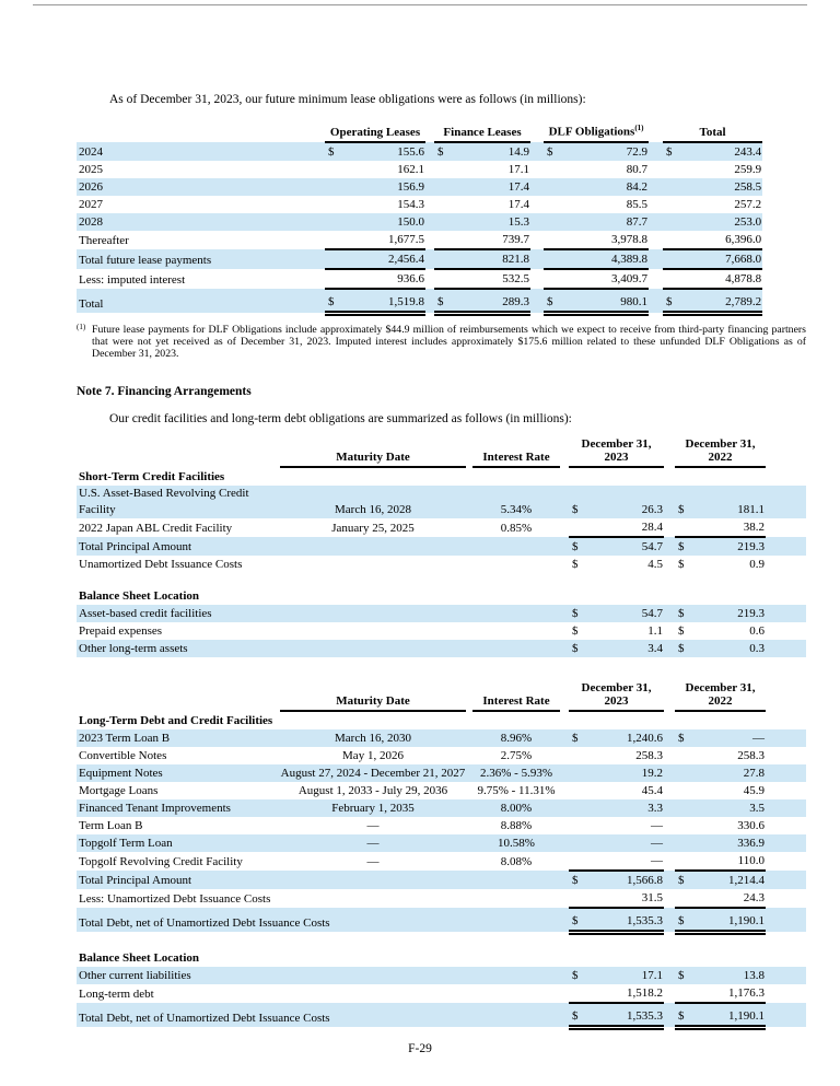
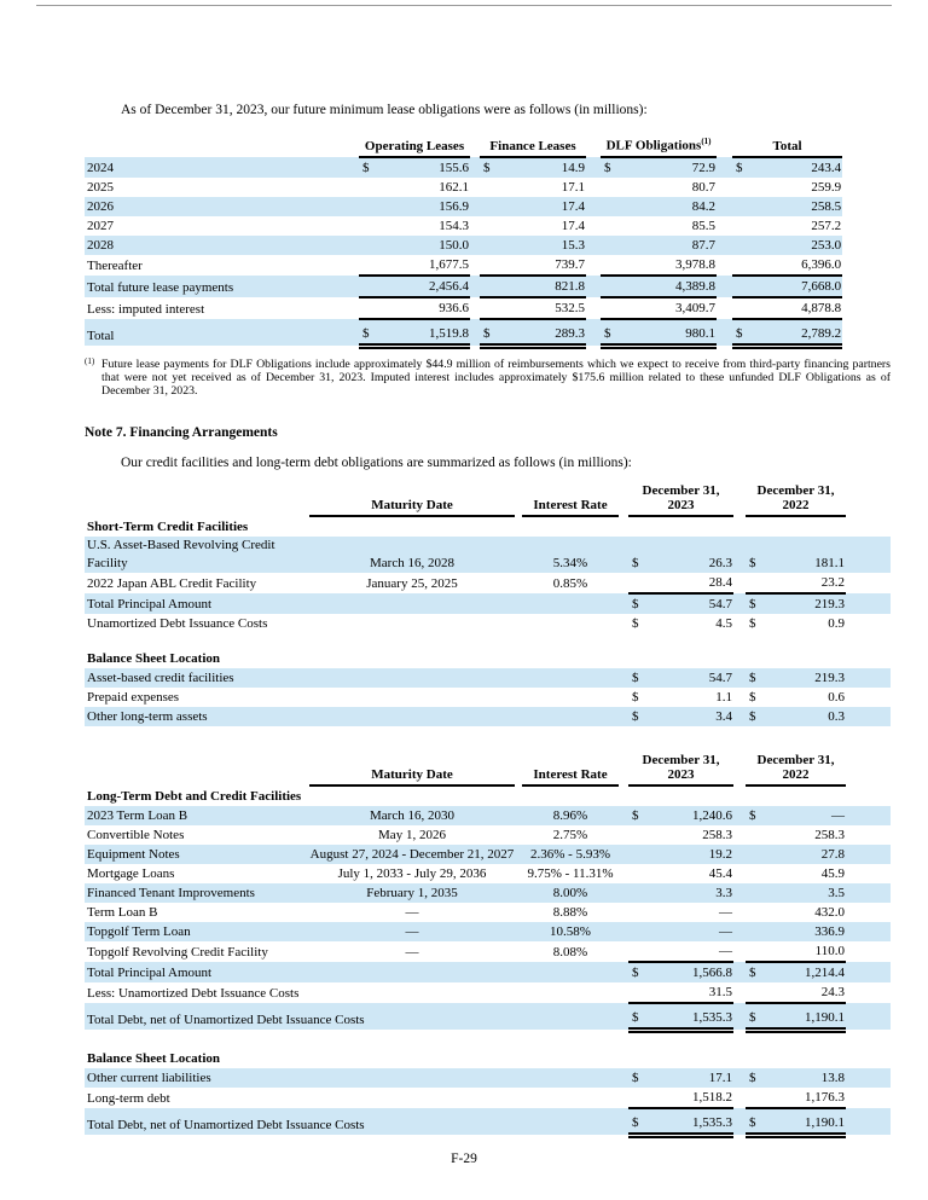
  As of December 31, 2023, our future minimum lease obligations were as follows (in millions):
  	Operating Leases		Finance Leases		DLF Obligations(1)		Total
  2024	$	155.6		$	14.9		$	72.9		$	243.4
  2025		162.1			17.1			80.7			259.9
  2026		156.9			17.4			84.2			258.5
  2027		154.3			17.4			85.5			257.2
  2028		150.0			15.3			87.7			253.0
  Thereafter		1,677.5			739.7			3,978.8			6,396.0
  Total future lease payments		2,456.4			821.8			4,389.8			7,668.0
  Less: imputed interest		936.6			532.5			3,409.7			4,878.8
  Total	$	1,519.8		$	289.3		$	980.1		$	2,789.2
  (1)
  Future lease payments for DLF Obligations include approximately $44.9 million of reimbursements which we expect to receive from third-party financing partners that were not yet received as of December 31, 2023. Imputed interest includes approximately $175.6 million related to these unfunded DLF Obligations as of December 31, 2023.
  Note 7. Financing Arrangements
  Our credit facilities and long-term debt obligations are summarized as follows (in millions):
  	Maturity Date		Interest Rate		December 31,2023		December 31,2022
  Short-Term Credit Facilities
  U.S. Asset-Based Revolving Credit Facility	March 16, 2028		5.34%		$	26.3		$	181.1
- 2022 Japan ABL Credit Facility	January 25, 2025		0.85%			28.4			38.2
+ 2022 Japan ABL Credit Facility	January 25, 2025		0.85%			28.4			23.2
  Total Principal Amount	$	54.7		$	219.3
  Unamortized Debt Issuance Costs	$	4.5		$	0.9
  Balance Sheet Location
  Asset-based credit facilities	$	54.7		$	219.3
  Prepaid expenses	$	1.1		$	0.6
  Other long-term assets	$	3.4		$	0.3
  	Maturity Date		Interest Rate		December 31,2023		December 31,2022
  Long-Term Debt and Credit Facilities
  2023 Term Loan B	March 16, 2030		8.96%		$	1,240.6		$	—
  Convertible Notes	May 1, 2026		2.75%			258.3			258.3
  Equipment Notes	August 27, 2024 - December 21, 2027		2.36% - 5.93%			19.2			27.8
- Mortgage Loans	August 1, 2033 - July 29, 2036		9.75% - 11.31%			45.4			45.9
+ Mortgage Loans	July 1, 2033 - July 29, 2036		9.75% - 11.31%			45.4			45.9
  Financed Tenant Improvements	February 1, 2035		8.00%			3.3			3.5
- Term Loan B	—		8.88%			—			330.6
+ Term Loan B	—		8.88%			—			432.0
  Topgolf Term Loan	—		10.58%			—			336.9
  Topgolf Revolving Credit Facility	—		8.08%			—			110.0
  Total Principal Amount	$	1,566.8		$	1,214.4
  Less: Unamortized Debt Issuance Costs		31.5			24.3
  Total Debt, net of Unamortized Debt Issuance Costs	$	1,535.3		$	1,190.1
  Balance Sheet Location
  Other current liabilities	$	17.1		$	13.8
  Long-term debt		1,518.2			1,176.3
  Total Debt, net of Unamortized Debt Issuance Costs	$	1,535.3		$	1,190.1
  F-29
